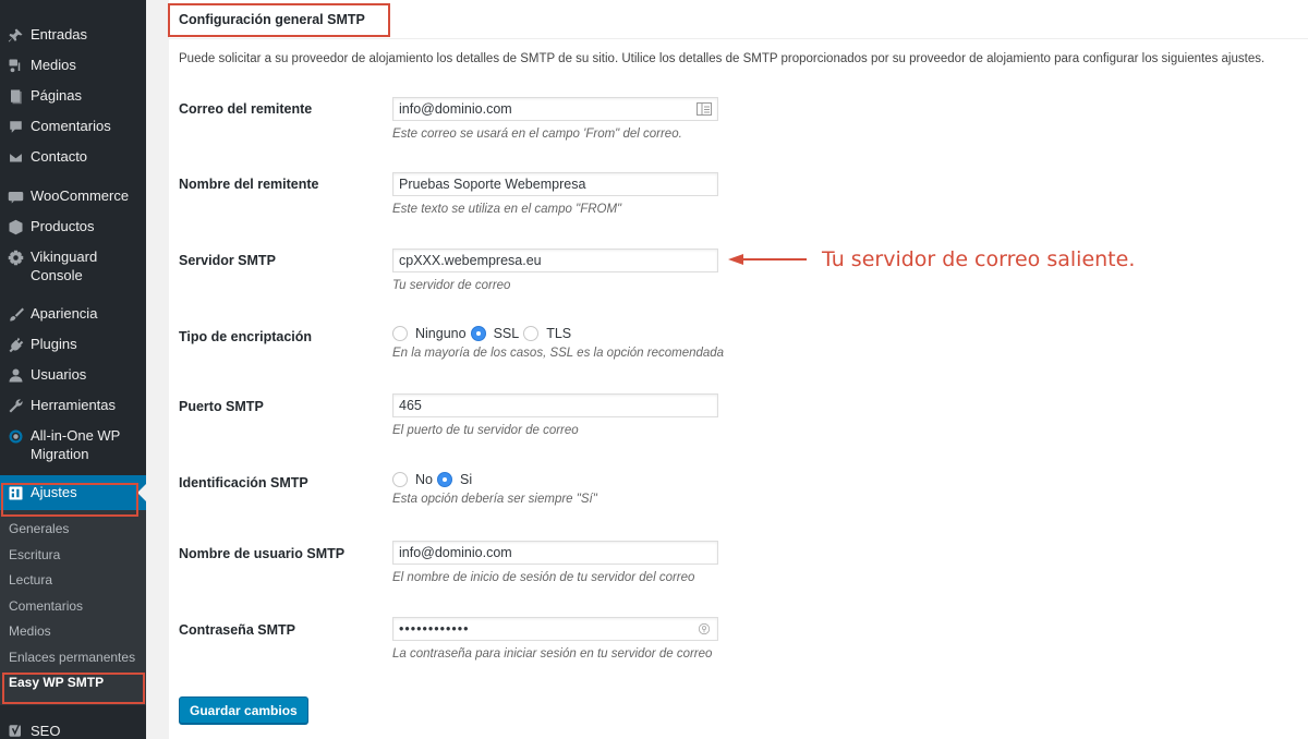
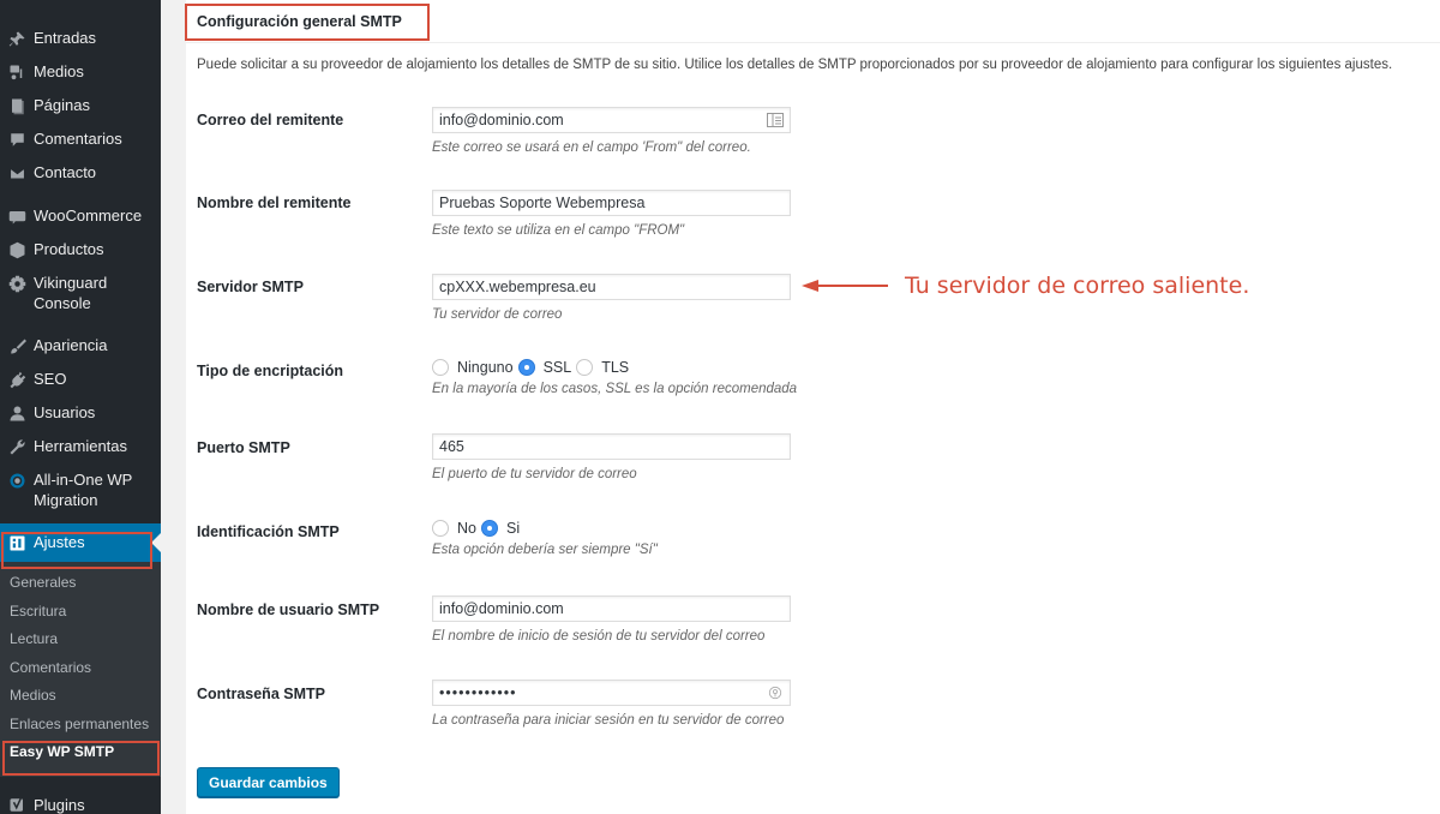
  Entradas
  Medios
  Páginas
  Comentarios
  Contacto
  WooCommerce
  Productos
  Vikinguard Console
  Apariencia
- Plugins
+ SEO
  Usuarios
  Herramientas
  All-in-One WP Migration
  Ajustes
  Generales
  Escritura
  Lectura
  Comentarios
  Medios
  Enlaces permanentes
  Easy WP SMTP
- SEO
+ Plugins
  Configuración general SMTP
  Puede solicitar a su proveedor de alojamiento los detalles de SMTP de su sitio. Utilice los detalles de SMTP proporcionados por su proveedor de alojamiento para configurar los siguientes ajustes.
  Correo del remitente
  info@dominio.com
  Este correo se usará en el campo 'From" del correo.
  Nombre del remitente
  Pruebas Soporte Webempresa
  Este texto se utiliza en el campo "FROM"
  Servidor SMTP
  cpXXX.webempresa.eu
  Tu servidor de correo
  Tipo de encriptación
  Ninguno
  SSL
  TLS
  En la mayoría de los casos, SSL es la opción recomendada
  Puerto SMTP
  465
  El puerto de tu servidor de correo
  Identificación SMTP
  No
  Si
  Esta opción debería ser siempre "Sí"
  Nombre de usuario SMTP
  info@dominio.com
  El nombre de inicio de sesión de tu servidor del correo
  Contraseña SMTP
  ••••••••••••
  La contraseña para iniciar sesión en tu servidor de correo
  Guardar cambios
  Tu servidor de correo saliente.
